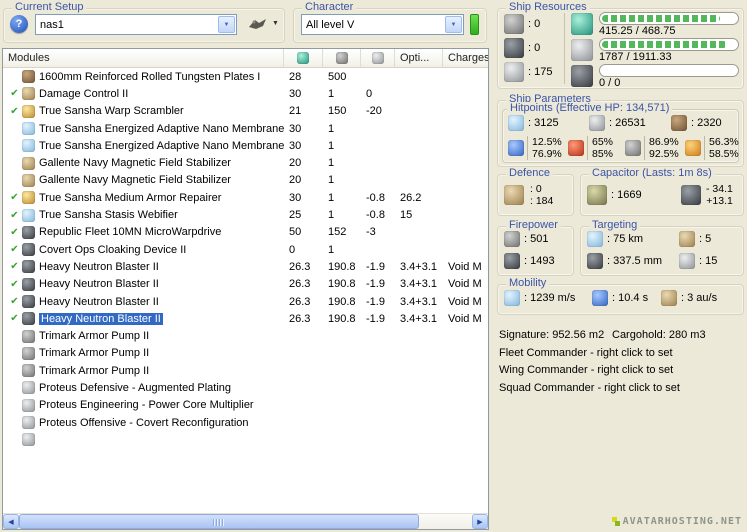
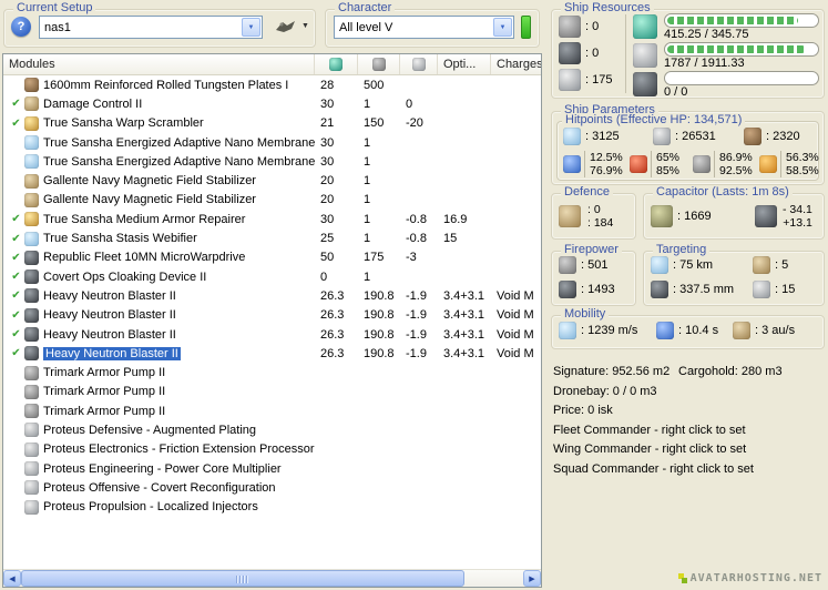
  Current Setup
  ?
  nas1
  Character
  All level V
  Modules
  Opti...
  Charges
  1600mm Reinforced Rolled Tungsten Plates I
  28
  500
  ✔
  Damage Control II
  30
  1
  0
  ✔
  True Sansha Warp Scrambler
  21
  150
  -20
  True Sansha Energized Adaptive Nano Membrane
  30
  1
  True Sansha Energized Adaptive Nano Membrane
  30
  1
  Gallente Navy Magnetic Field Stabilizer
  20
  1
  Gallente Navy Magnetic Field Stabilizer
  20
  1
  ✔
  True Sansha Medium Armor Repairer
  30
  1
  -0.8
- 26.2
+ 16.9
  ✔
  True Sansha Stasis Webifier
  25
  1
  -0.8
  15
  ✔
  Republic Fleet 10MN MicroWarpdrive
  50
- 152
+ 175
  -3
  ✔
  Covert Ops Cloaking Device II
  0
  1
  ✔
  Heavy Neutron Blaster II
  26.3
  190.8
  -1.9
  3.4+3.1
  Void M
  ✔
  Heavy Neutron Blaster II
  26.3
  190.8
  -1.9
  3.4+3.1
  Void M
  ✔
  Heavy Neutron Blaster II
  26.3
  190.8
  -1.9
  3.4+3.1
  Void M
  ✔
  Heavy Neutron Blaster II
  26.3
  190.8
  -1.9
  3.4+3.1
  Void M
  Trimark Armor Pump II
  Trimark Armor Pump II
  Trimark Armor Pump II
  Proteus Defensive - Augmented Plating
+ Proteus Electronics - Friction Extension Processor
  Proteus Engineering - Power Core Multiplier
  Proteus Offensive - Covert Reconfiguration
+ Proteus Propulsion - Localized Injectors
  Ship Resources
  : 0
  : 0
  : 175
- 415.25 / 468.75
+ 415.25 / 345.75
  1787 / 1911.33
  0 / 0
  Ship Parameters
  Hitpoints (Effective HP: 134,571)
  : 3125
  : 26531
  : 2320
  12.5%
  76.9%
  65%
  85%
  86.9%
  92.5%
  56.3%
  58.5%
  Defence
  : 0
  : 184
  Capacitor (Lasts: 1m 8s)
  : 1669
  - 34.1
  +13.1
  Firepower
  : 501
  : 1493
  Targeting
  : 75 km
  : 5
  : 337.5 mm
  : 15
  Mobility
  : 1239 m/s
  : 10.4 s
  : 3 au/s
  Signature: 952.56 m2
  Cargohold: 280 m3
+ Dronebay: 0 / 0 m3
+ Price: 0 isk
  Fleet Commander - right click to set
  Wing Commander - right click to set
  Squad Commander - right click to set
  AVATARHOSTING.NET
